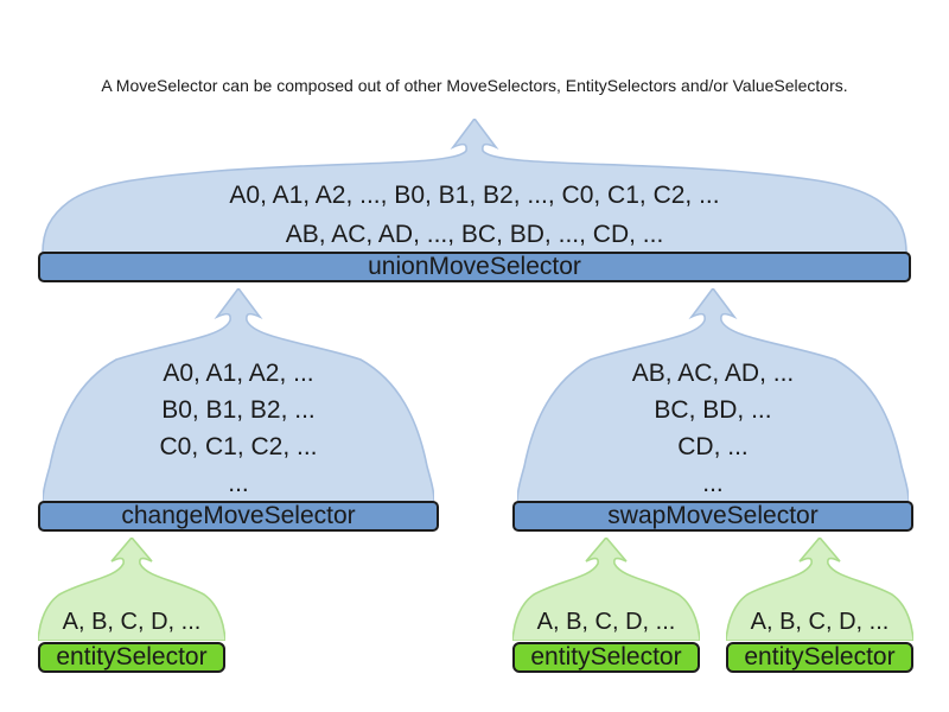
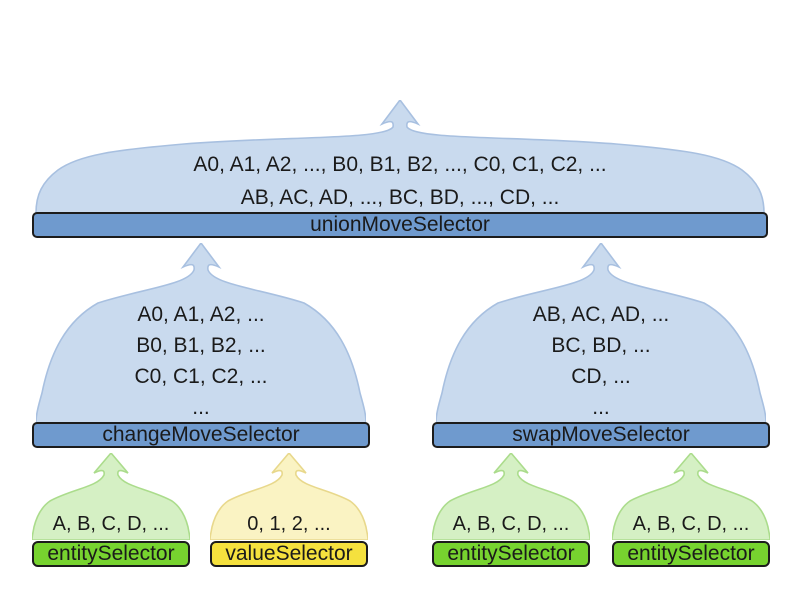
- A MoveSelector can be composed out of other MoveSelectors, EntitySelectors and/or ValueSelectors.
  A0, A1, A2, ..., B0, B1, B2, ..., C0, C1, C2, ...
  AB, AC, AD, ..., BC, BD, ..., CD, ...
  unionMoveSelector
  A0, A1, A2, ...
  B0, B1, B2, ...
  C0, C1, C2, ...
  ...
  changeMoveSelector
  AB, AC, AD, ...
  BC, BD, ...
  CD, ...
  ...
  swapMoveSelector
  A, B, C, D, ...
  entitySelector
+ 0, 1, 2, ...
+ valueSelector
  A, B, C, D, ...
  entitySelector
  A, B, C, D, ...
  entitySelector
